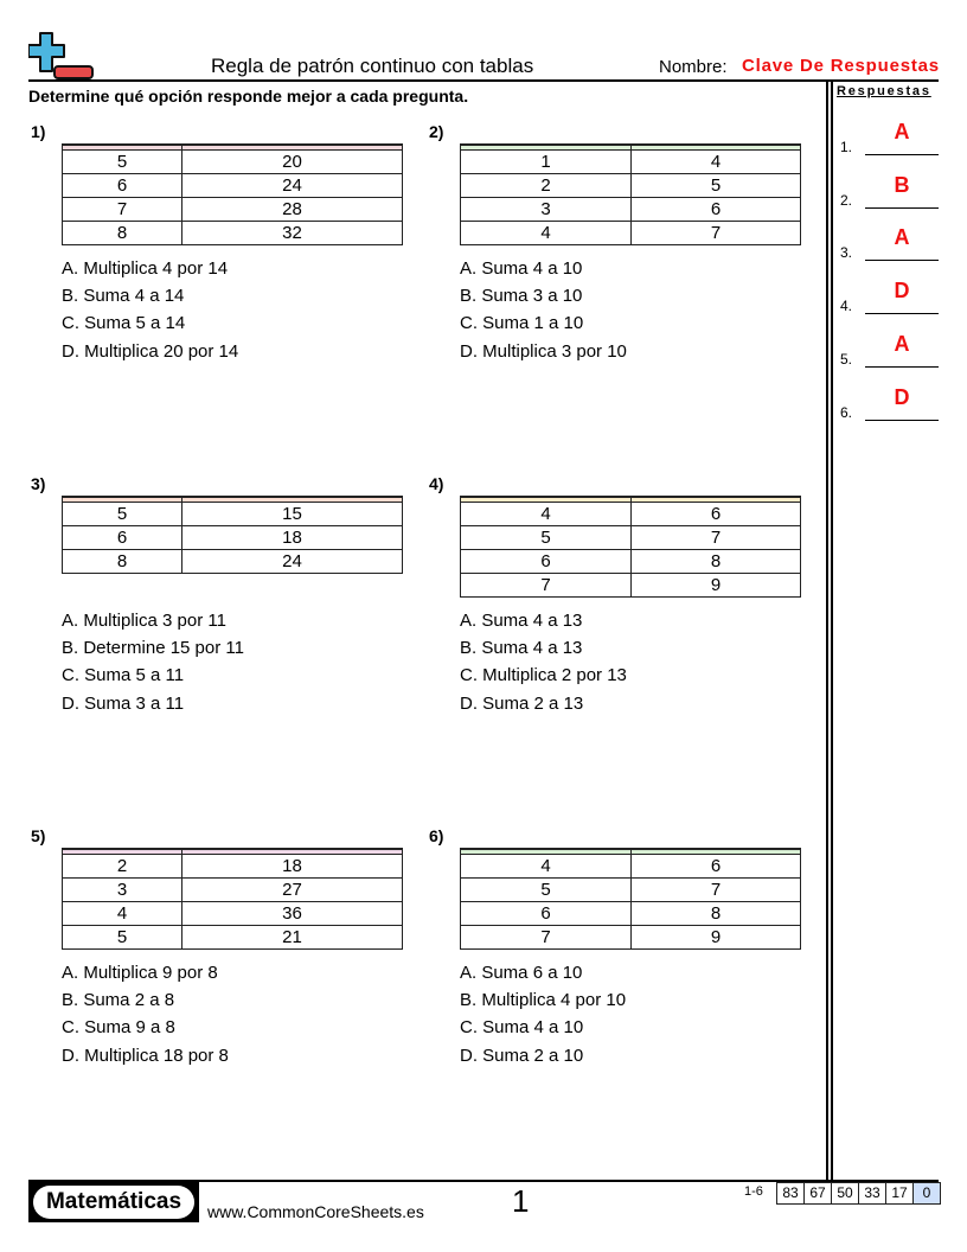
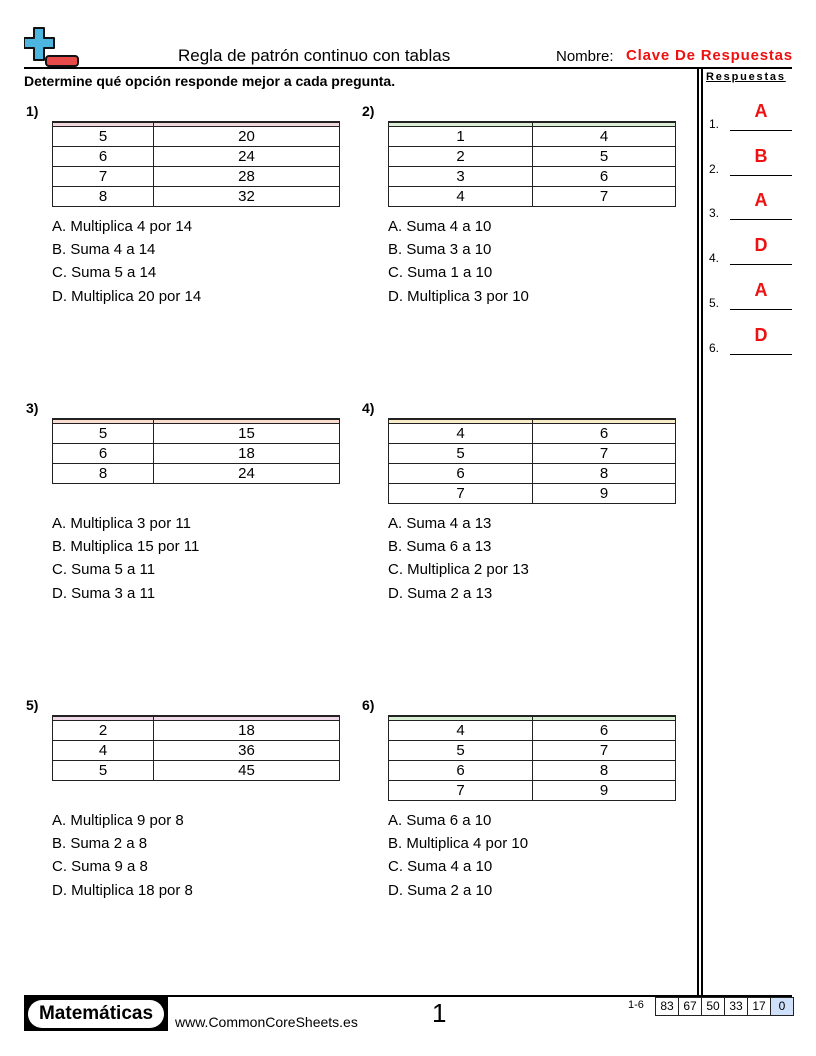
  Regla de patrón continuo con tablas
  Nombre:
  Clave De Respuestas
  Determine qué opción responde mejor a cada pregunta.
  1)
  5	20
  6	24
  7	28
  8	32
  A. Multiplica 4 por 14
  B. Suma 4 a 14
  C. Suma 5 a 14
  D. Multiplica 20 por 14
  2)
  1	4
  2	5
  3	6
  4	7
  A. Suma 4 a 10
  B. Suma 3 a 10
  C. Suma 1 a 10
  D. Multiplica 3 por 10
  3)
  5	15
  6	18
  8	24
  A. Multiplica 3 por 11
- B. Determine 15 por 11
+ B. Multiplica 15 por 11
  C. Suma 5 a 11
  D. Suma 3 a 11
  4)
  4	6
  5	7
  6	8
  7	9
  A. Suma 4 a 13
- B. Suma 4 a 13
+ B. Suma 6 a 13
  C. Multiplica 2 por 13
  D. Suma 2 a 13
  5)
  2	18
- 3	27
  4	36
- 5	21
+ 5	45
  A. Multiplica 9 por 8
  B. Suma 2 a 8
  C. Suma 9 a 8
  D. Multiplica 18 por 8
  6)
  4	6
  5	7
  6	8
  7	9
  A. Suma 6 a 10
  B. Multiplica 4 por 10
  C. Suma 4 a 10
  D. Suma 2 a 10
  Respuestas
  1.
  A
  2.
  B
  3.
  A
  4.
  D
  5.
  A
  6.
  D
  Matemáticas
  www.CommonCoreSheets.es
  1
  1-6
  83
  67
  50
  33
  17
  0
